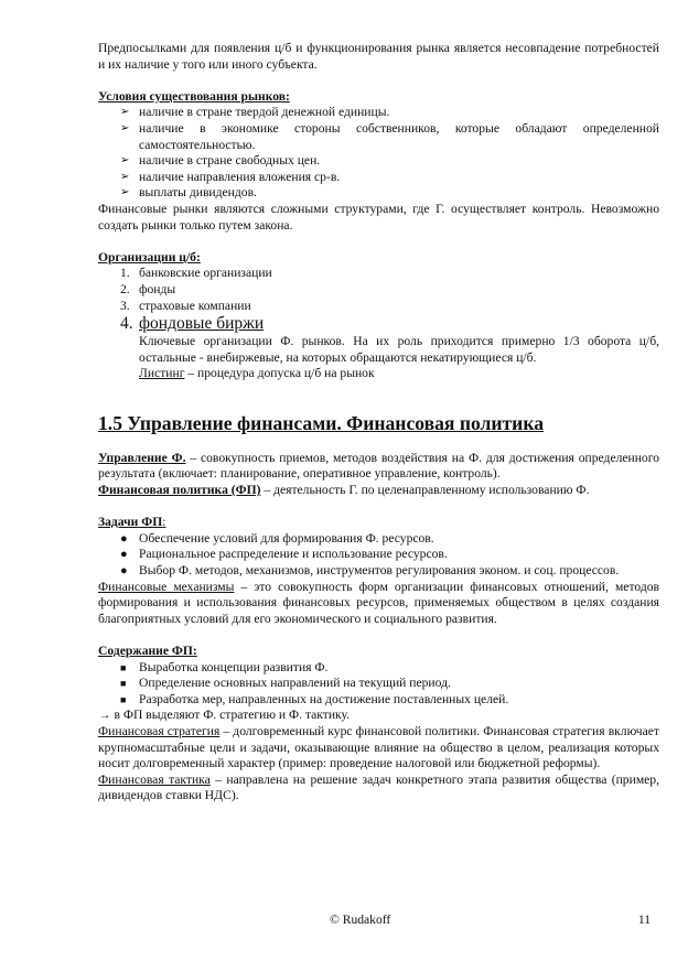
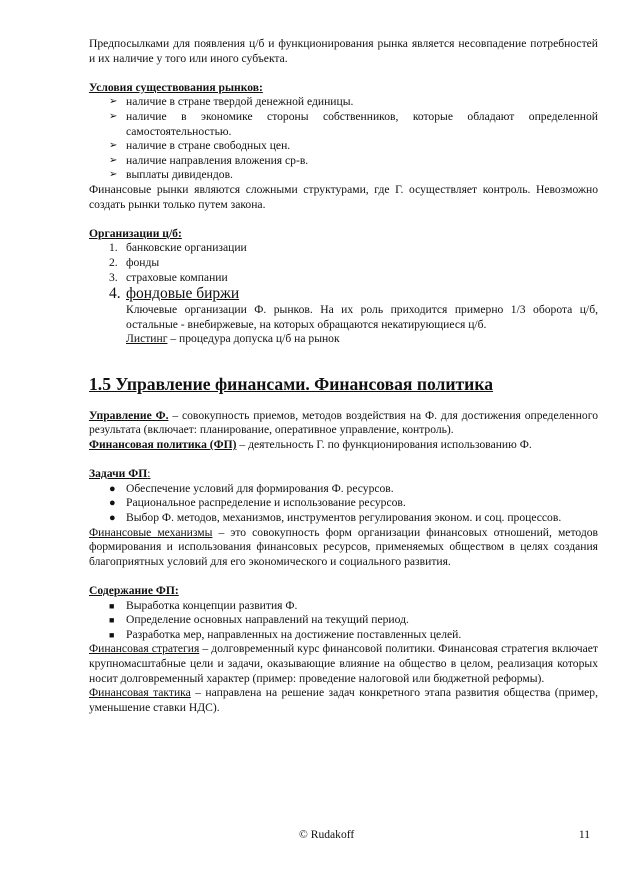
  Предпосылками для появления ц/б и функционирования рынка является несовпадение потребностей и их наличие у того или иного субъекта.
  Условия существования рынков:
  ➢
  наличие в стране твердой денежной единицы.
  ➢
  наличие в экономике стороны собственников, которые обладают определенной самостоятельностью.
  ➢
  наличие в стране свободных цен.
  ➢
  наличие направления вложения ср-в.
  ➢
  выплаты дивидендов.
  Финансовые рынки являются сложными структурами, где Г. осуществляет контроль. Невозможно создать рынки только путем закона.
  Организации ц/б:
  1.
  банковские организации
  2.
  фонды
  3.
  страховые компании
  4.
  фондовые биржи
  Ключевые организации Ф. рынков. На их роль приходится примерно 1/3 оборота ц/б, остальные - внебиржевые, на которых обращаются некатирующиеся ц/б.
  Листинг – процедура допуска ц/б на рынок
  1.5 Управление финансами. Финансовая политика
  Управление Ф. – совокупность приемов, методов воздействия на Ф. для достижения определенного результата (включает: планирование, оперативное управление, контроль).
- Финансовая политика (ФП) – деятельность Г. по целенаправленному использованию Ф.
+ Финансовая политика (ФП) – деятельность Г. по функционирования использованию Ф.
  Задачи ФП:
  ●
  Обеспечение условий для формирования Ф. ресурсов.
  ●
  Рациональное распределение и использование ресурсов.
  ●
  Выбор Ф. методов, механизмов, инструментов регулирования эконом. и соц. процессов.
  Финансовые механизмы – это совокупность форм организации финансовых отношений, методов формирования и использования финансовых ресурсов, применяемых обществом в целях создания благоприятных условий для его экономического и социального развития.
  Содержание ФП:
  ■
  Выработка концепции развития Ф.
  ■
  Определение основных направлений на текущий период.
  ■
  Разработка мер, направленных на достижение поставленных целей.
- → в ФП выделяют Ф. стратегию и Ф. тактику.
  Финансовая стратегия – долговременный курс финансовой политики. Финансовая стратегия включает крупномасштабные цели и задачи, оказывающие влияние на общество в целом, реализация которых носит долговременный характер (пример: проведение налоговой или бюджетной реформы).
- Финансовая тактика – направлена на решение задач конкретного этапа развития общества (пример, дивидендов ставки НДС).
+ Финансовая тактика – направлена на решение задач конкретного этапа развития общества (пример, уменьшение ставки НДС).
  © Rudakoff
  11
